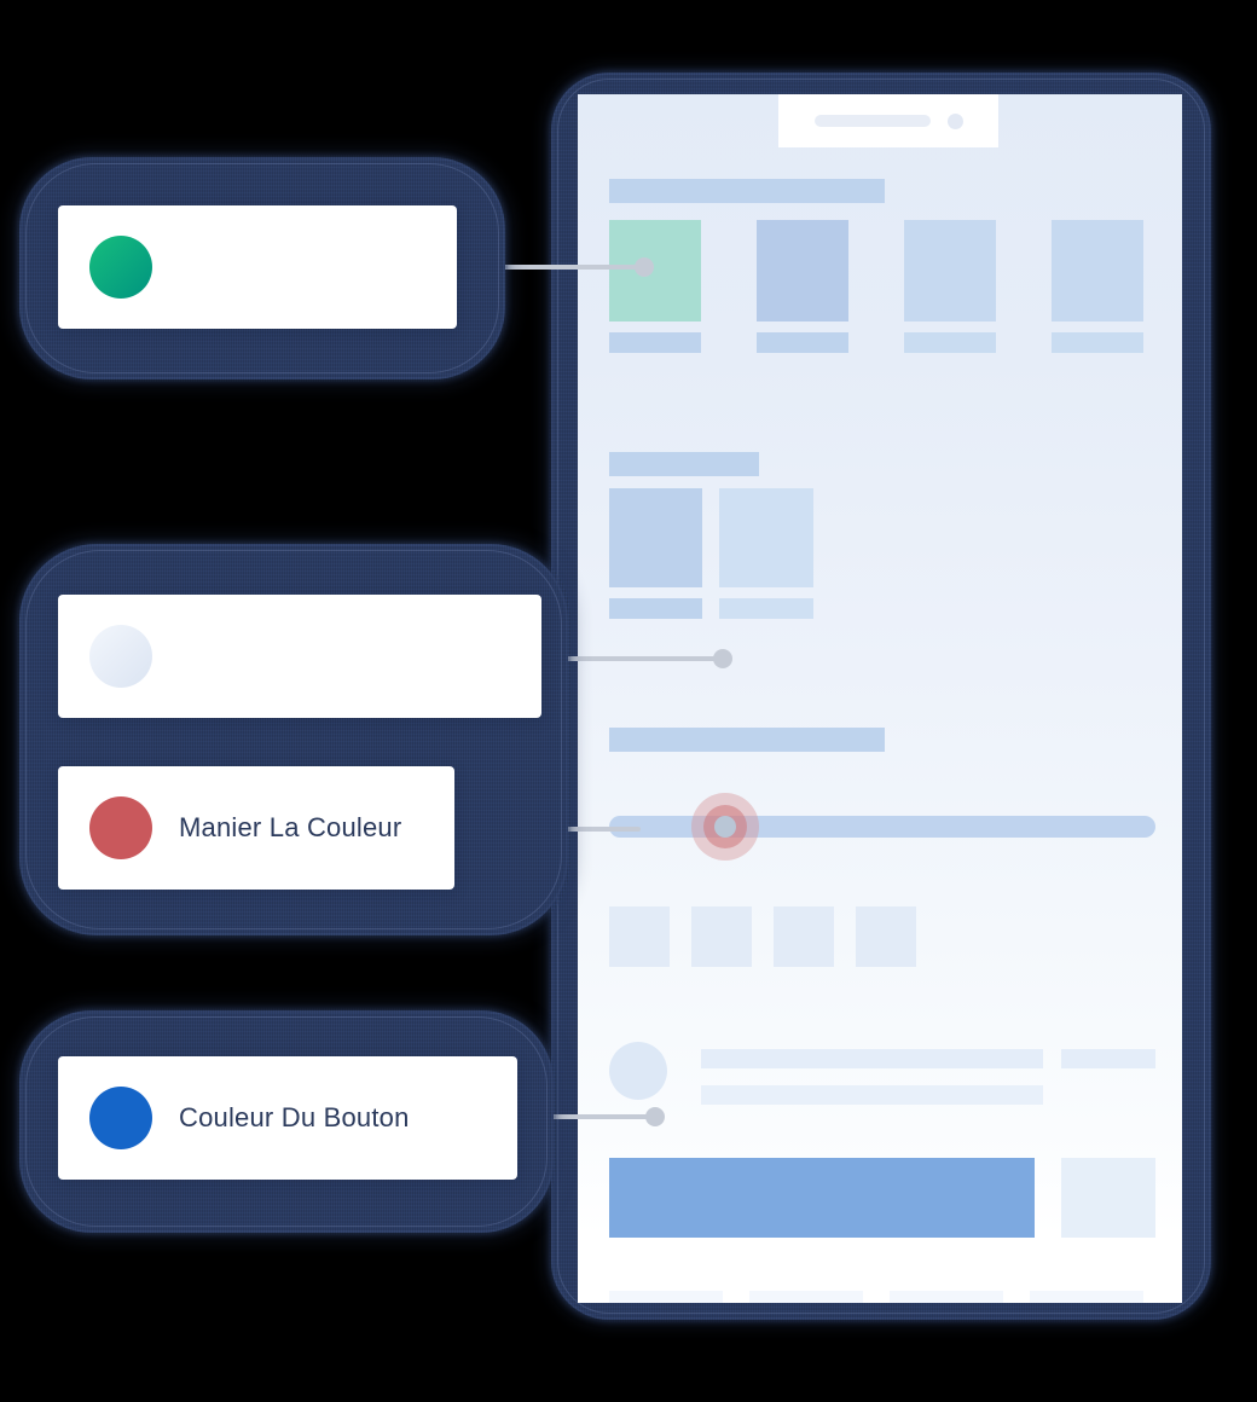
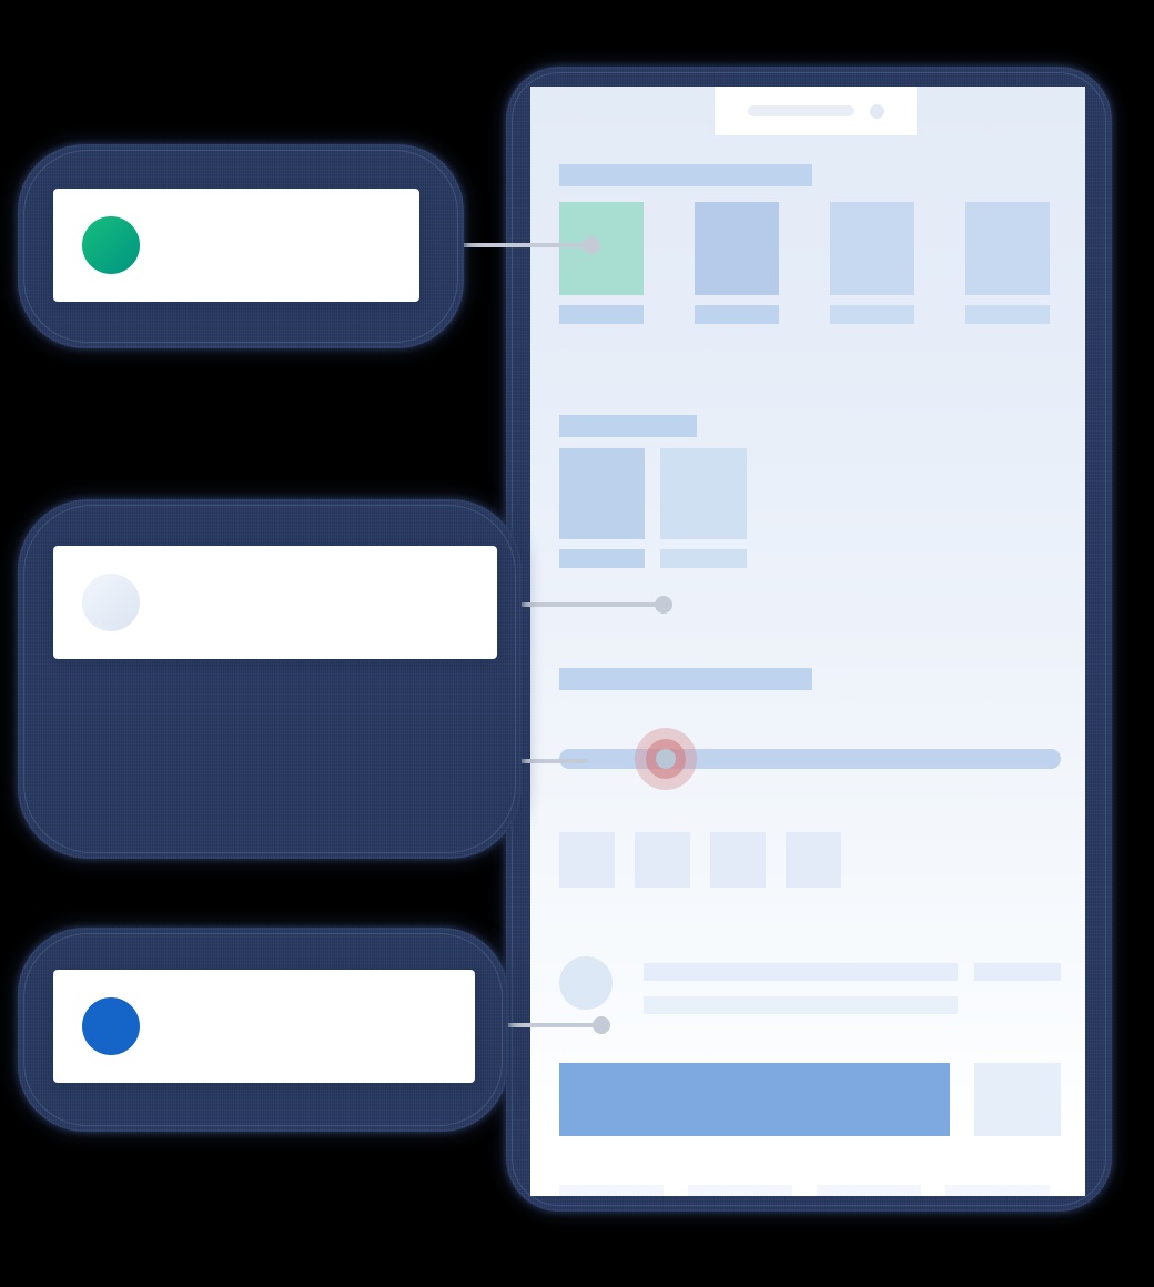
- Manier La Couleur
- Couleur Du Bouton
